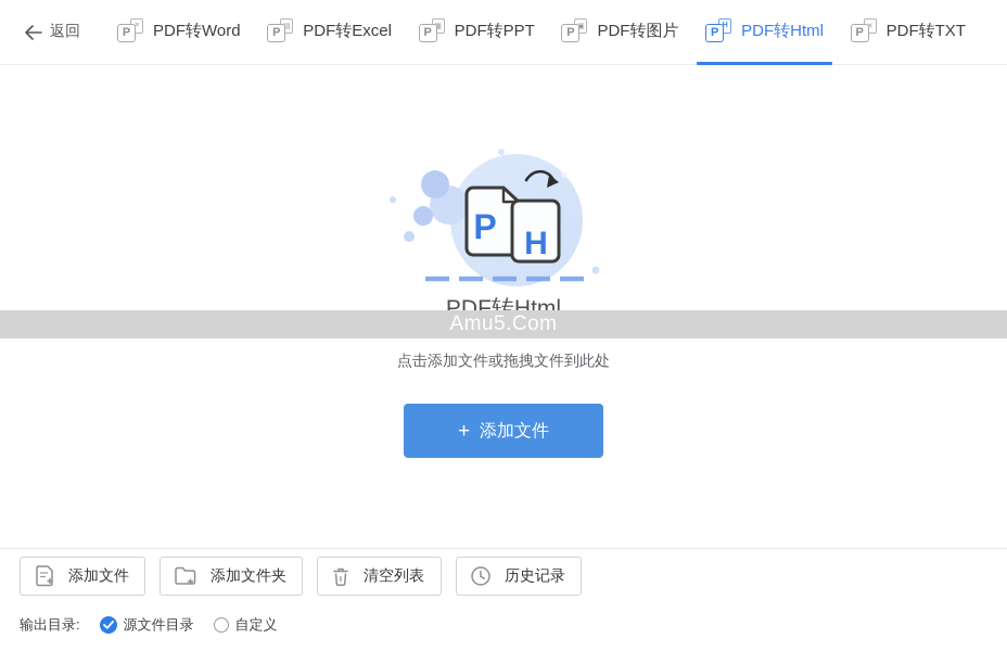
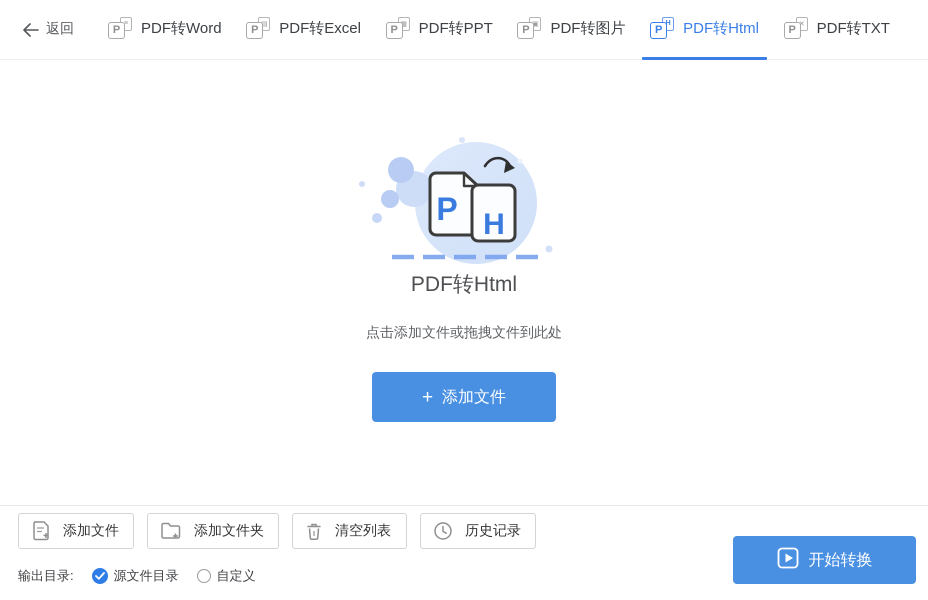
  返回
  P
  PDF转Word
  P
  PDF转Excel
  P
  PDF转PPT
  P
  PDF转图片
  P
  PDF转Html
  P
  PDF转TXT
  P
  H
  PDF转Html
- Amu5.Com
  点击添加文件或拖拽文件到此处
  +
  添加文件
  添加文件
  添加文件夹
  清空列表
  历史记录
+ 开始转换
  输出目录:
  源文件目录
  自定义
